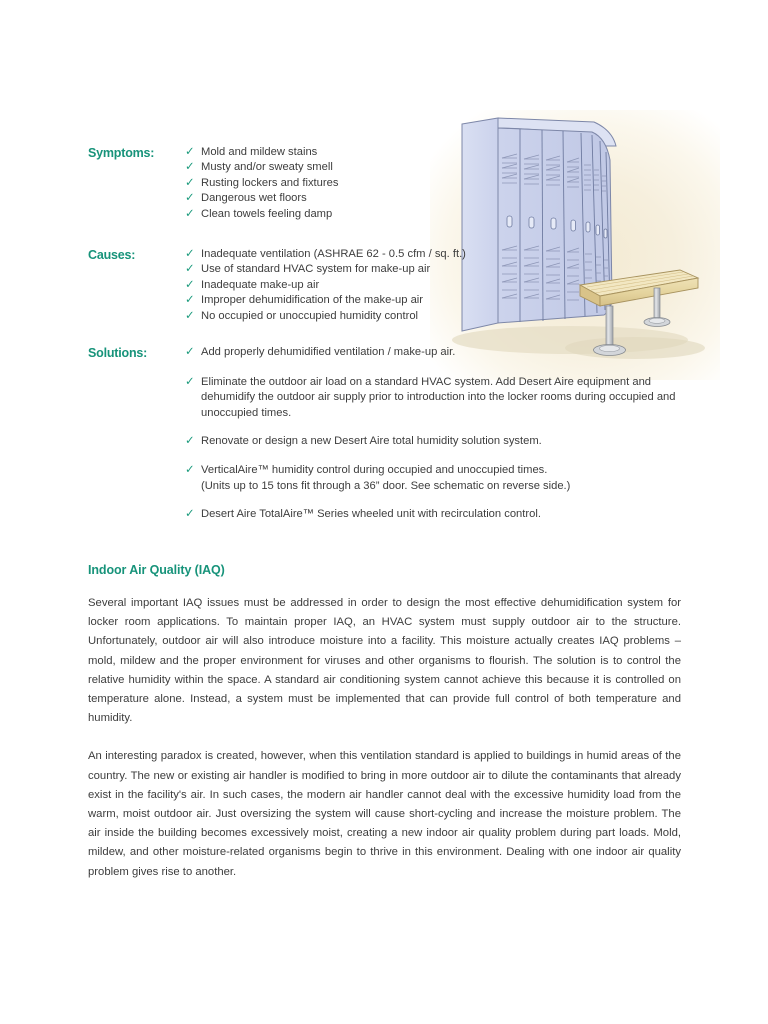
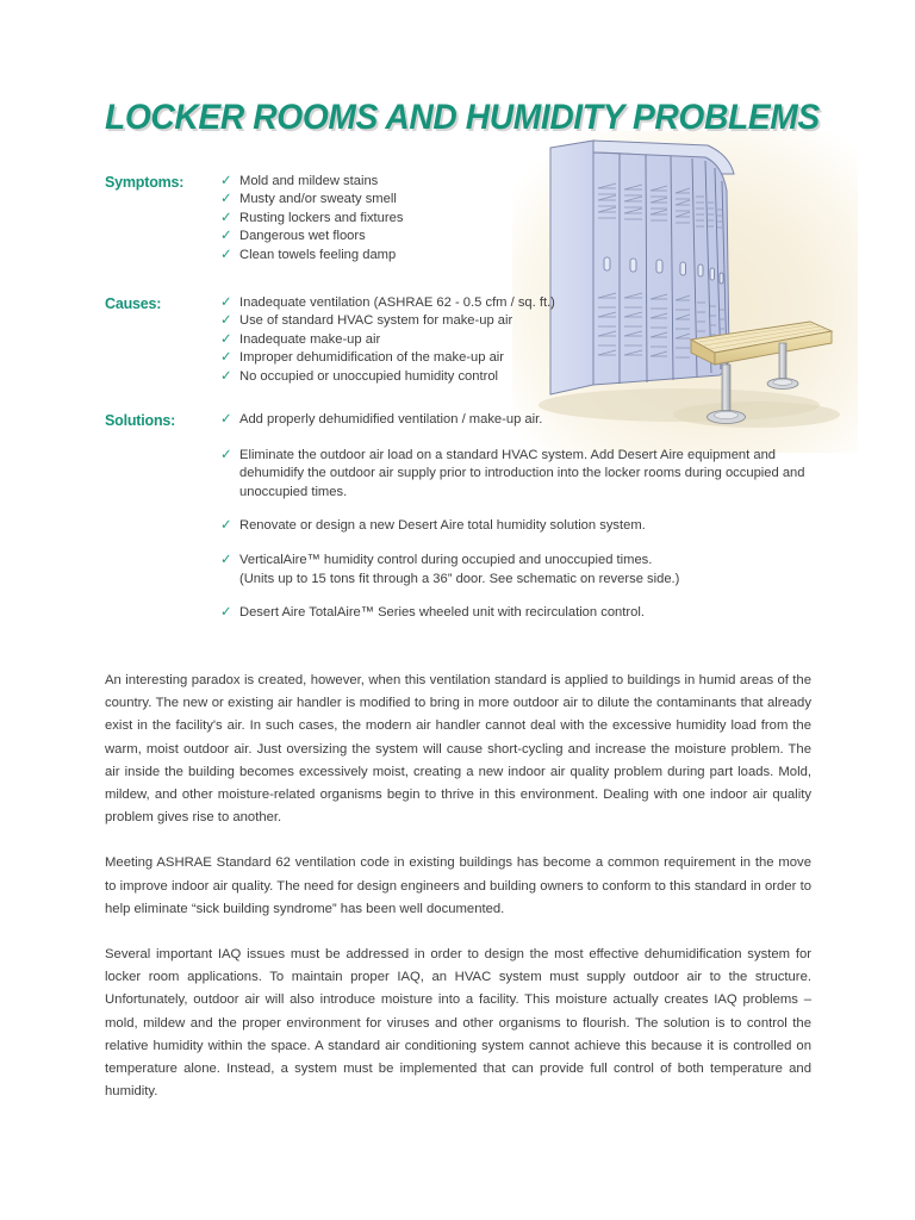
+ LOCKER ROOMS AND HUMIDITY PROBLEMS
  Symptoms:
  ✓
  Mold and mildew stains
  ✓
  Musty and/or sweaty smell
  ✓
  Rusting lockers and fixtures
  ✓
  Dangerous wet floors
  ✓
  Clean towels feeling damp
  Causes:
  ✓
  Inadequate ventilation (ASHRAE 62 - 0.5 cfm / sq. ft.)
  ✓
  Use of standard HVAC system for make-up air
  ✓
  Inadequate make-up air
  ✓
  Improper dehumidification of the make-up air
  ✓
  No occupied or unoccupied humidity control
  Solutions:
  ✓
  Add properly dehumidified ventilation / make-up air.
  ✓
  Eliminate the outdoor air load on a standard HVAC system. Add Desert Aire equipment and dehumidify the outdoor air supply prior to introduction into the locker rooms during occupied and unoccupied times.
  ✓
  Renovate or design a new Desert Aire total humidity solution system.
  ✓
  VerticalAire™ humidity control during occupied and unoccupied times.
  (Units up to 15 tons fit through a 36” door. See schematic on reverse side.)
  ✓
  Desert Aire TotalAire™ Series wheeled unit with recirculation control.
- Indoor Air Quality (IAQ)
- Several important IAQ issues must be addressed in order to design the most effective dehumidification system for locker room applications. To maintain proper IAQ, an HVAC system must supply outdoor air to the structure. Unfortunately, outdoor air will also introduce moisture into a facility. This moisture actually creates IAQ problems – mold, mildew and the proper environment for viruses and other organisms to flourish. The solution is to control the relative humidity within the space. A standard air conditioning system cannot achieve this because it is controlled on temperature alone. Instead, a system must be implemented that can provide full control of both temperature and humidity.
+ An interesting paradox is created, however, when this ventilation standard is applied to buildings in humid areas of the country. The new or existing air handler is modified to bring in more outdoor air to dilute the contaminants that already exist in the facility's air. In such cases, the modern air handler cannot deal with the excessive humidity load from the warm, moist outdoor air. Just oversizing the system will cause short-cycling and increase the moisture problem. The air inside the building becomes excessively moist, creating a new indoor air quality problem during part loads. Mold, mildew, and other moisture-related organisms begin to thrive in this environment. Dealing with one indoor air quality problem gives rise to another.
+ Meeting ASHRAE Standard 62 ventilation code in existing buildings has become a common requirement in the move to improve indoor air quality. The need for design engineers and building owners to conform to this standard in order to help eliminate “sick building syndrome” has been well documented.
- An interesting paradox is created, however, when this ventilation standard is applied to buildings in humid areas of the country. The new or existing air handler is modified to bring in more outdoor air to dilute the contaminants that already exist in the facility's air. In such cases, the modern air handler cannot deal with the excessive humidity load from the warm, moist outdoor air. Just oversizing the system will cause short-cycling and increase the moisture problem. The air inside the building becomes excessively moist, creating a new indoor air quality problem during part loads. Mold, mildew, and other moisture-related organisms begin to thrive in this environment. Dealing with one indoor air quality problem gives rise to another.
+ Several important IAQ issues must be addressed in order to design the most effective dehumidification system for locker room applications. To maintain proper IAQ, an HVAC system must supply outdoor air to the structure. Unfortunately, outdoor air will also introduce moisture into a facility. This moisture actually creates IAQ problems – mold, mildew and the proper environment for viruses and other organisms to flourish. The solution is to control the relative humidity within the space. A standard air conditioning system cannot achieve this because it is controlled on temperature alone. Instead, a system must be implemented that can provide full control of both temperature and humidity.
